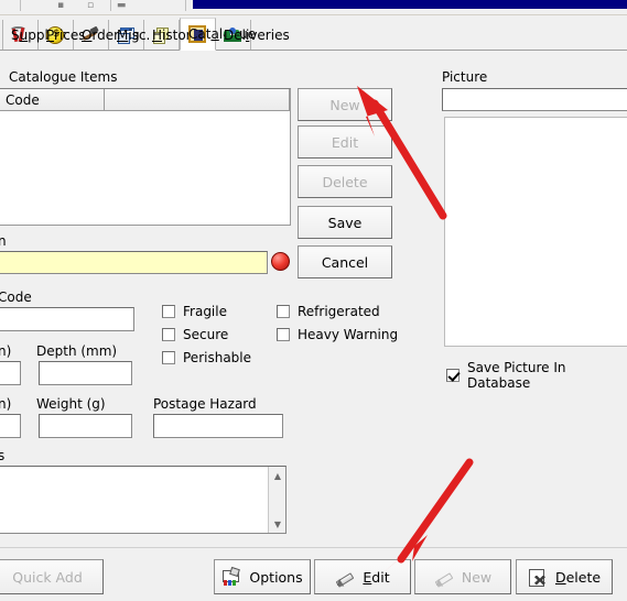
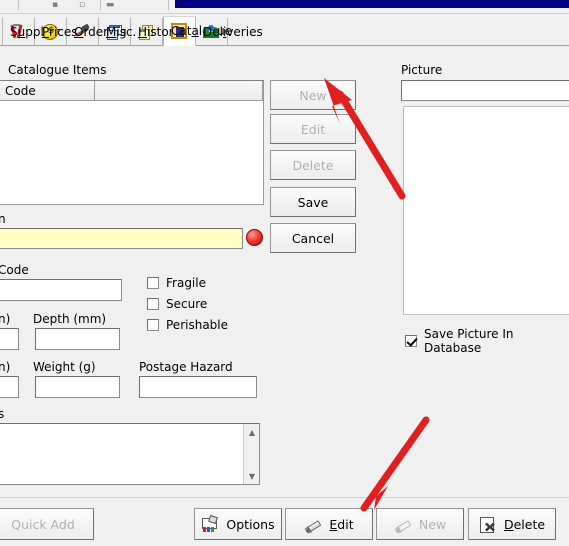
  ▪ ▫ ▬
  $
  Price
  Misc.
  Histo
  Catalue
  Deliveries
  Catalogue Items
  Code
  New
  Edit
  Delete
  Save
  Cancel
  Picture
  Save Picture In Database
  n
  Code
  n)
  Depth (mm)
  n)
  Weight (g)
  Postage Hazard
  Fragile
  Secure
  Perishable
- Refrigerated
- Heavy Warning
  s
  ▲
  ▼
  Quick Add
  Options
  Edit
  New
  Delete
